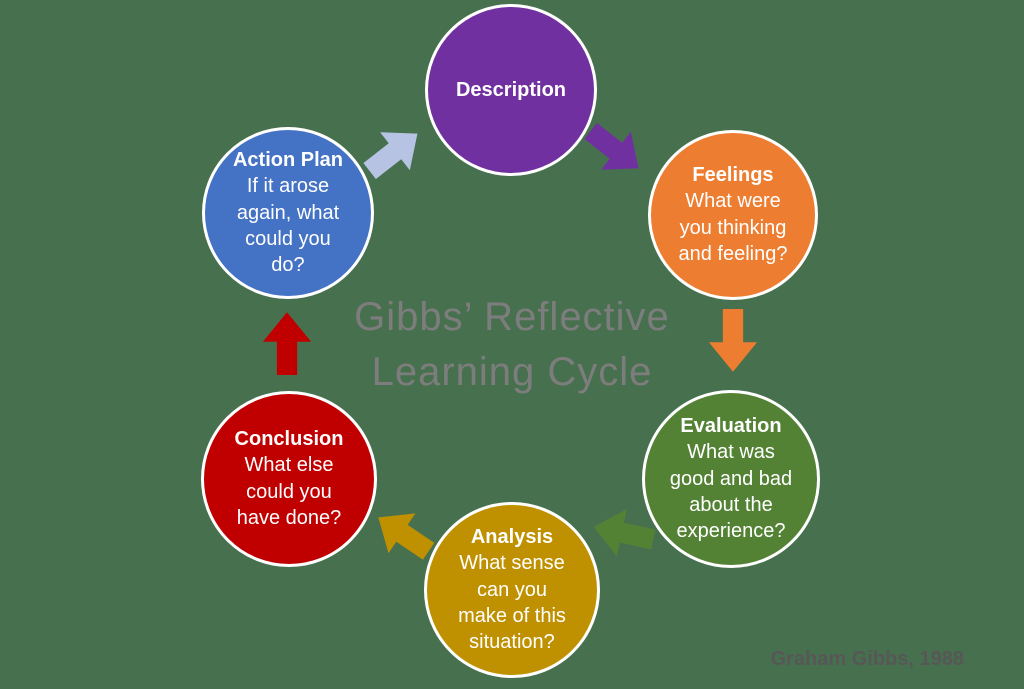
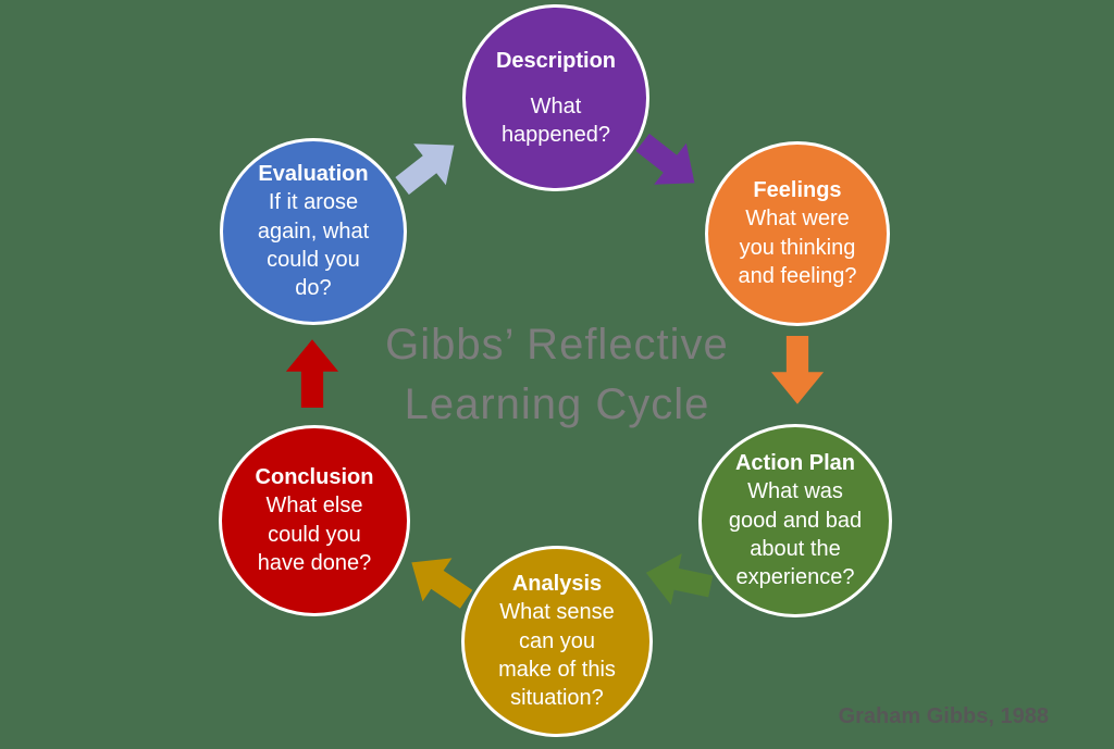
  Gibbs’ Reflective
  Learning Cycle
  Description
+ What
+ happened?
  Feelings
  What were
  you thinking
  and feeling?
- Evaluation
+ Action Plan
  What was
  good and bad
  about the
  experience?
  Analysis
  What sense
  can you
  make of this
  situation?
  Conclusion
  What else
  could you
  have done?
- Action Plan
+ Evaluation
  If it arose
  again, what
  could you
  do?
  Graham Gibbs, 1988
